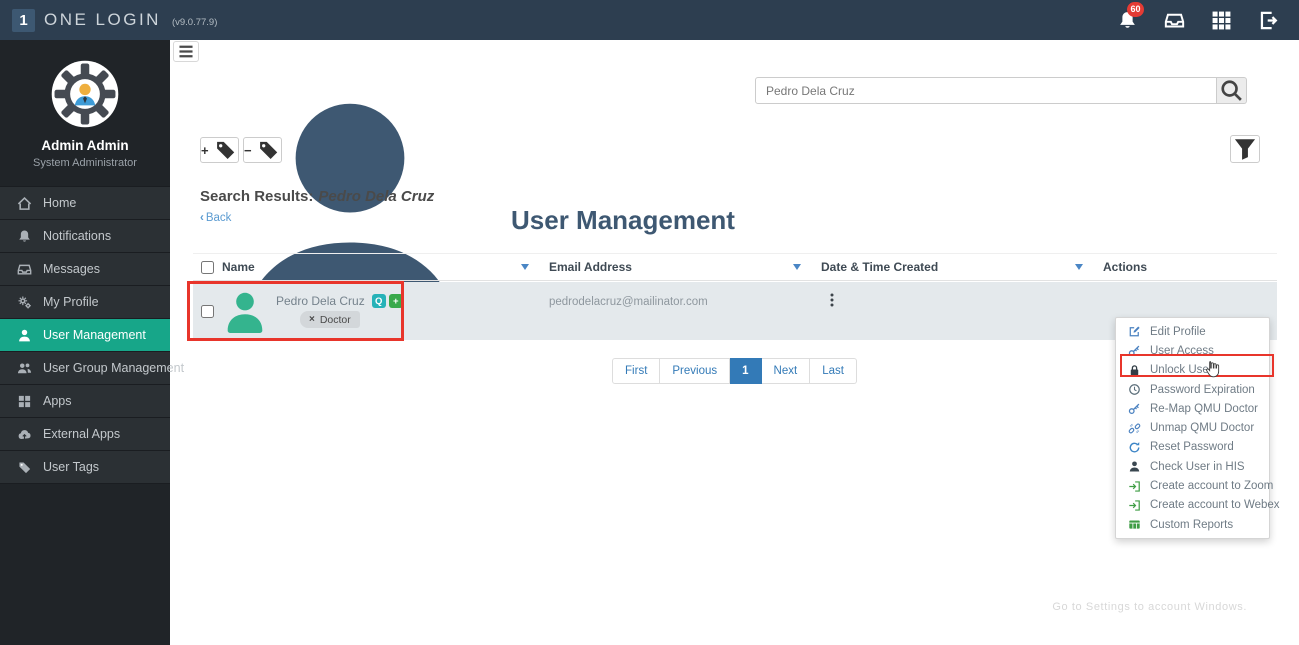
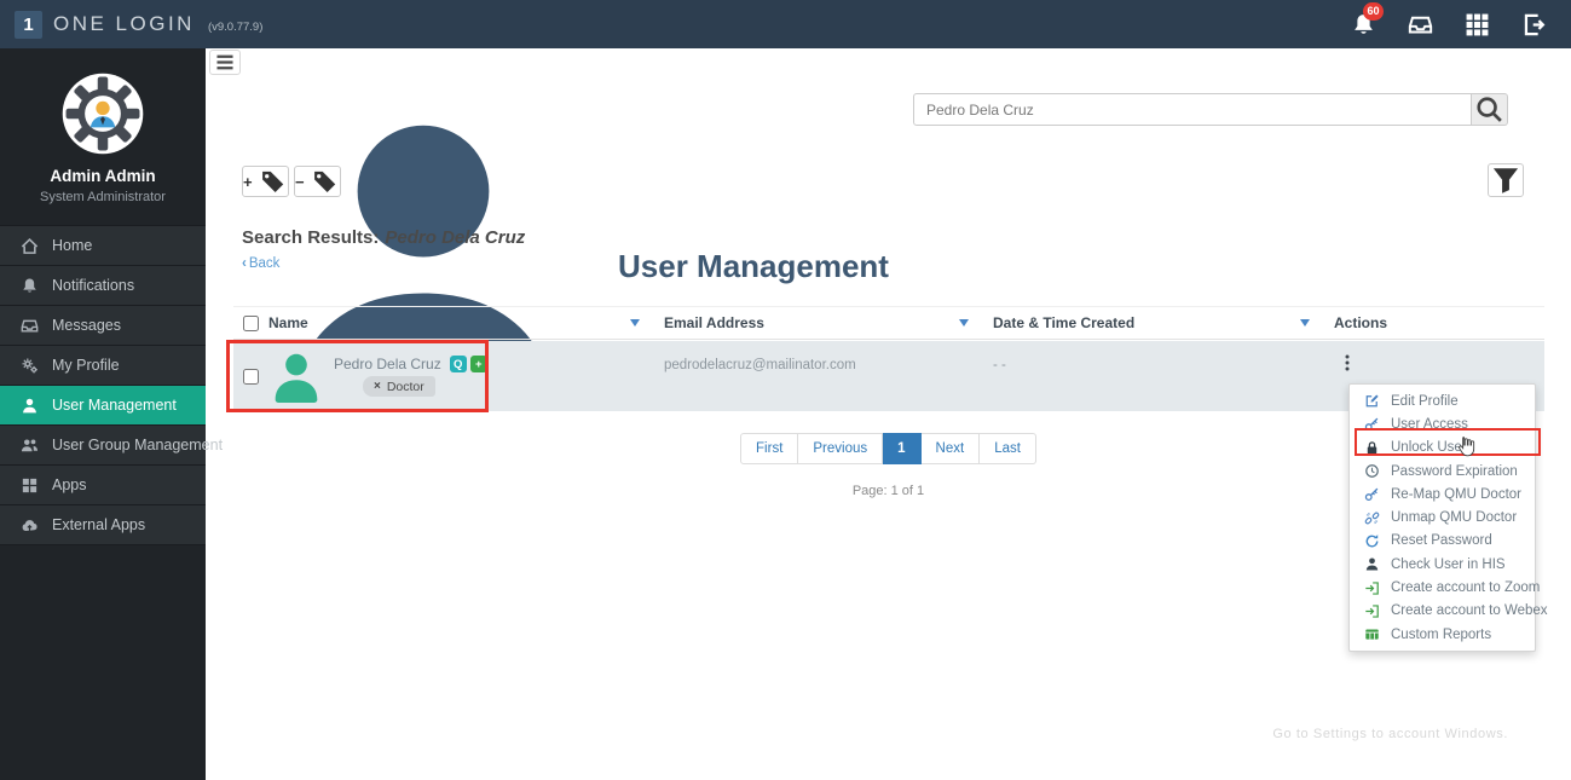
  1
  ONE LOGIN
  (v9.0.77.9)
  60
  Admin Admin
  System Administrator
  Home
  Notifications
  Messages
  My Profile
  User Management
  User Group Management
  Apps
  External Apps
- User Tags
  User Management
  Pedro Dela Cruz
  +
  −
  Search Results: Pedro Dela Cruz
  ‹ Back
  Name
  Email Address
  Date & Time Created
  Actions
  Pedro Dela Cruz
  Q
  +
  ×
  Doctor
  pedrodelacruz@mailinator.com
+ - -
  First
  Previous
  1
  Next
  Last
+ Page: 1 of 1
  Edit Profile
  User Access
  Unlock Use
  Password Expiration
  Re-Map QMU Doctor
  Unmap QMU Doctor
  Reset Password
  Check User in HIS
  Create account to Zoom
  Create account to Webex
  Custom Reports
  Go to Settings to account Windows.
